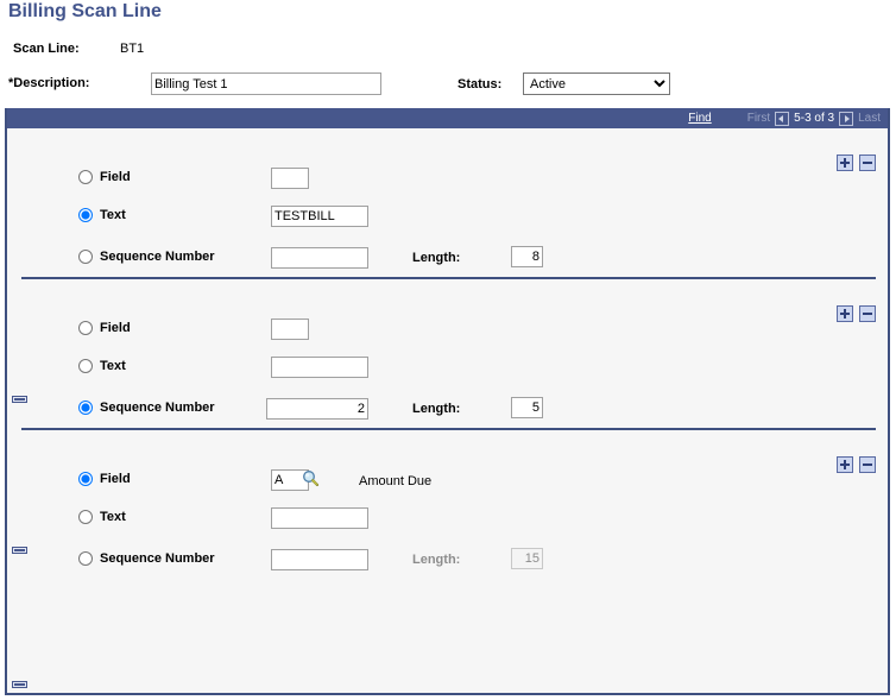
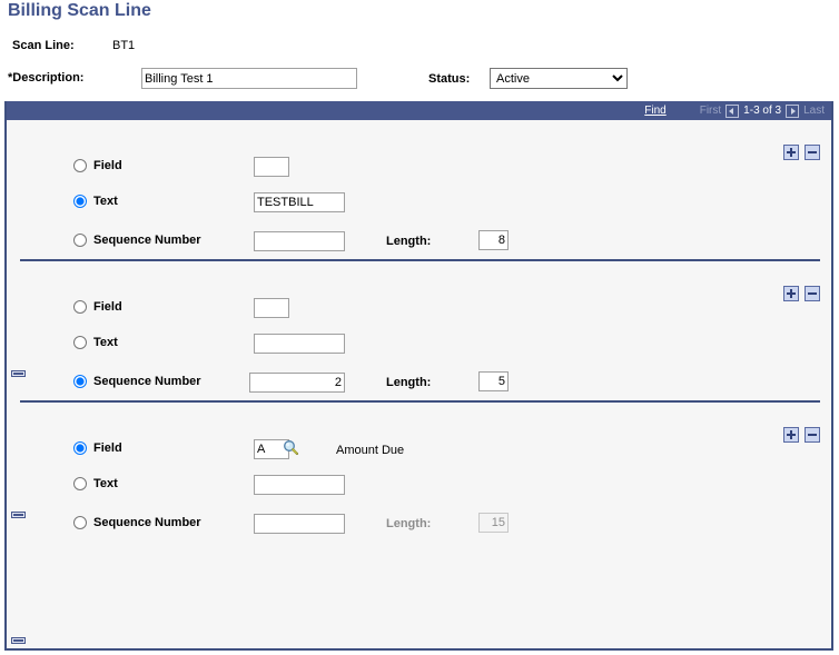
  Billing Scan Line
  Scan Line:
  BT1
  *Description:
  Billing Test 1
  Status:
  Active
  Find
  First
- 5-3 of 3
+ 1-3 of 3
  Last
  Field
  Text
  TESTBILL
  Sequence Number
  Length:
  8
  Field
  Text
  Sequence Number
  2
  Length:
  5
  Field
  A
  Amount Due
  Text
  Sequence Number
  Length:
  15
